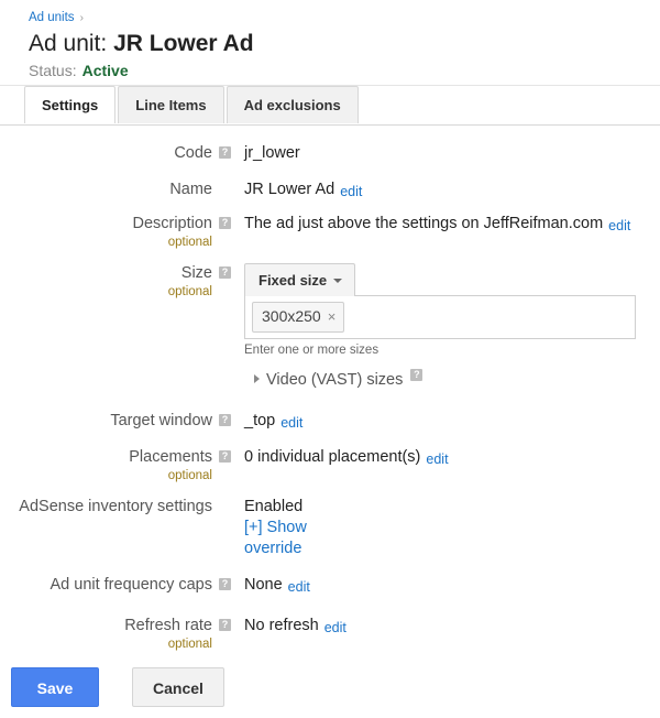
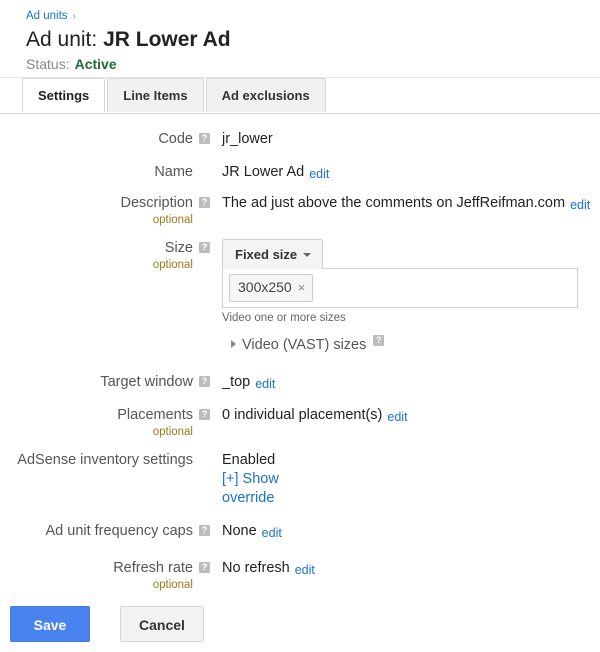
  Ad units ›
  Ad unit: JR Lower Ad
  Status: Active
  Settings Line Items Ad exclusions
  Code
  ?
  jr_lower
  Name
  JR Lower Ad edit
  Description
  optional
  ?
- The ad just above the settings on JeffReifman.com edit
+ The ad just above the comments on JeffReifman.com edit
  Size
  optional
  ?
  Fixed size
  300x250 ×
- Enter one or more sizes
+ Video one or more sizes
  Video (VAST) sizes ?
  Target window
  ?
  _top edit
  Placements
  optional
  ?
  0 individual placement(s) edit
  AdSense inventory settings
  Enabled
  [+] Show override
  Ad unit frequency caps
  ?
  None edit
  Refresh rate
  optional
  ?
  No refresh edit
  Save Cancel
